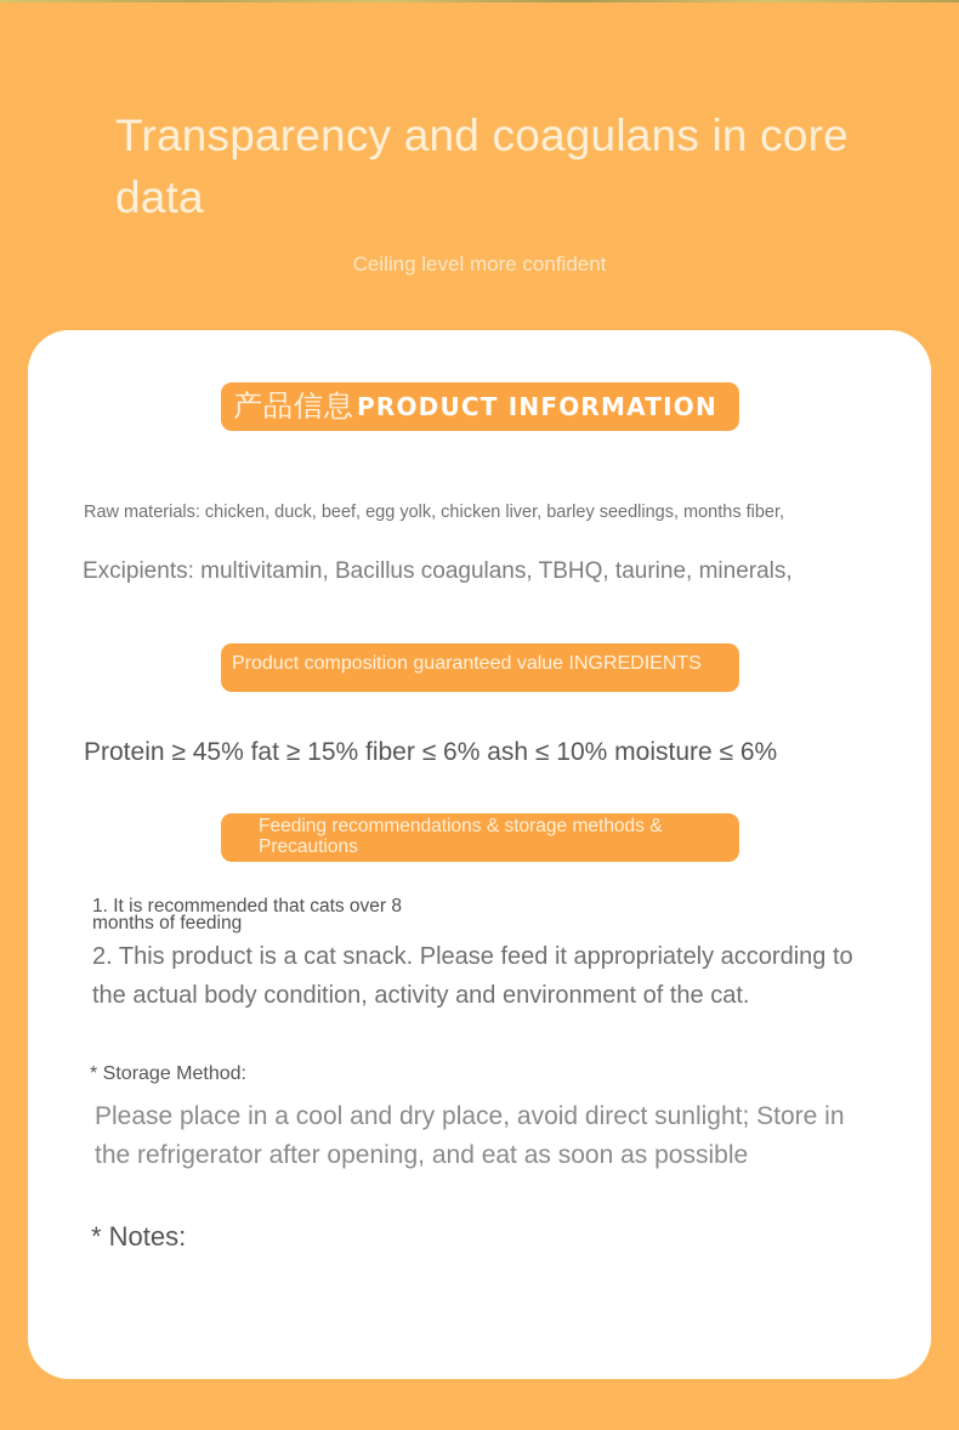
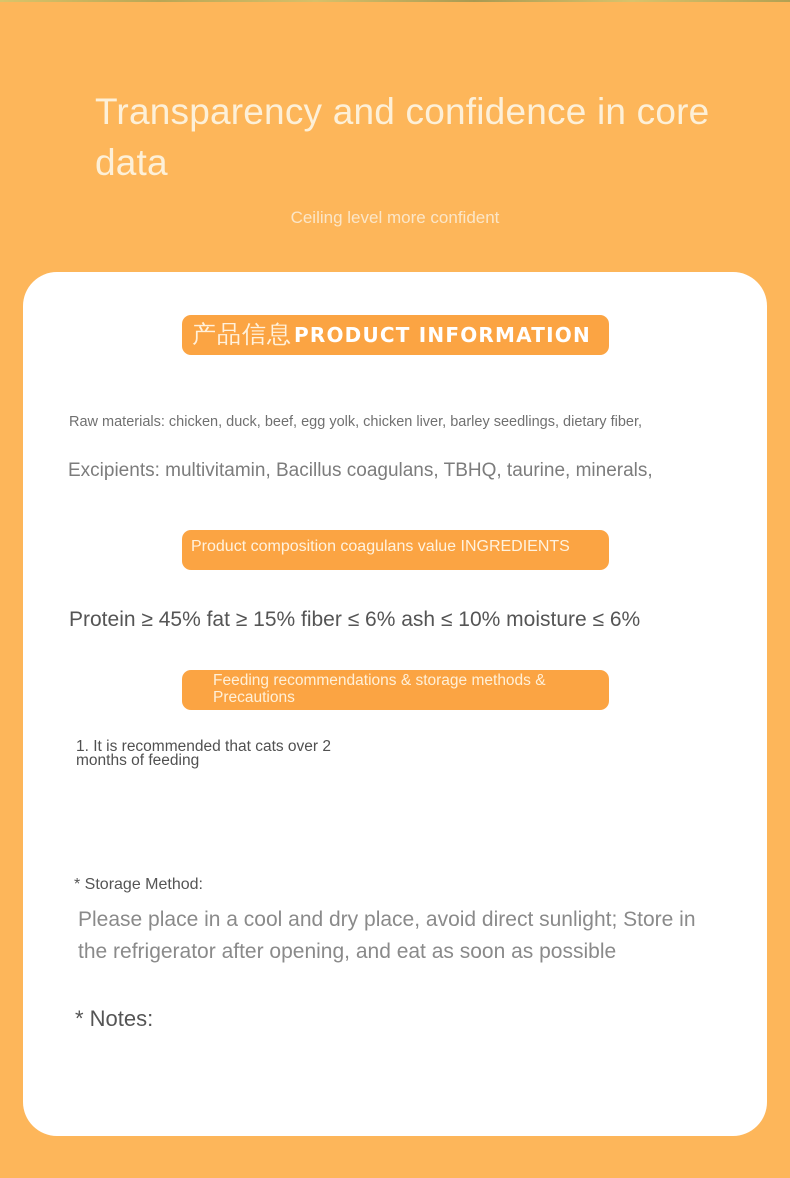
- Transparency and coagulans in core data
+ Transparency and confidence in core data
  Ceiling level more confident
  产品信息
  PRODUCT INFORMATION
- Raw materials: chicken, duck, beef, egg yolk, chicken liver, barley seedlings, months fiber,
+ Raw materials: chicken, duck, beef, egg yolk, chicken liver, barley seedlings, dietary fiber,
  Excipients: multivitamin, Bacillus coagulans, TBHQ, taurine, minerals,
- Product composition guaranteed value INGREDIENTS
+ Product composition coagulans value INGREDIENTS
  Protein ≥ 45% fat ≥ 15% fiber ≤ 6% ash ≤ 10% moisture ≤ 6%
  Feeding recommendations & storage methods & Precautions
- 1. It is recommended that cats over 8 months of feeding
+ 1. It is recommended that cats over 2 months of feeding
- 2. This product is a cat snack. Please feed it appropriately according to the actual body condition, activity and environment of the cat.
  * Storage Method:
  Please place in a cool and dry place, avoid direct sunlight; Store in the refrigerator after opening, and eat as soon as possible
  * Notes:
